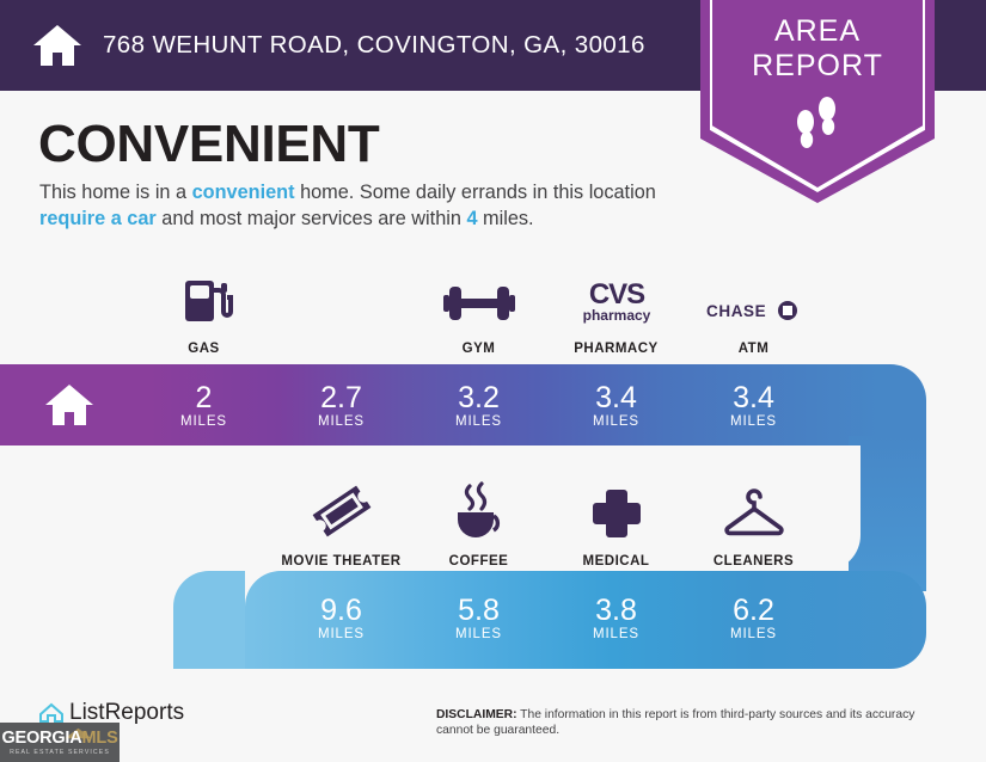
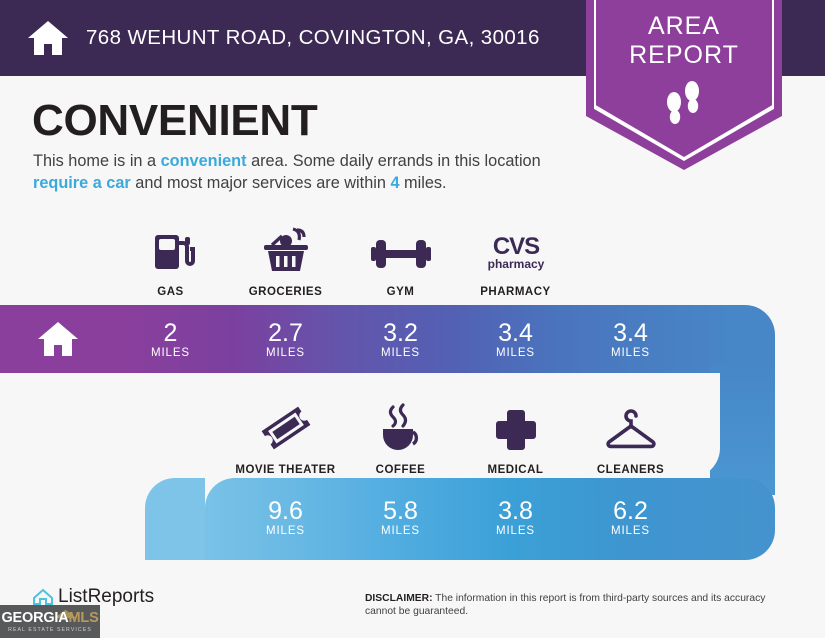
  768 WEHUNT ROAD, COVINGTON, GA, 30016
  AREA
  REPORT
  CONVENIENT
- This home is in a convenient home. Some daily errands in this location require a car and most major services are within 4 miles.
+ This home is in a convenient area. Some daily errands in this location require a car and most major services are within 4 miles.
  GAS
+ GROCERIES
  GYM
  CVS
  pharmacy
  PHARMACY
- CHASE
- ATM
  2
  MILES
  2.7
  MILES
  3.2
  MILES
  3.4
  MILES
  3.4
  MILES
  MOVIE THEATER
  COFFEE
  MEDICAL
  CLEANERS
  9.6
  MILES
  5.8
  MILES
  3.8
  MILES
  6.2
  MILES
  ListReports
  GEORGIAMLS
  DISCLAIMER: The information in this report is from third-party sources and its accuracy cannot be guaranteed.
